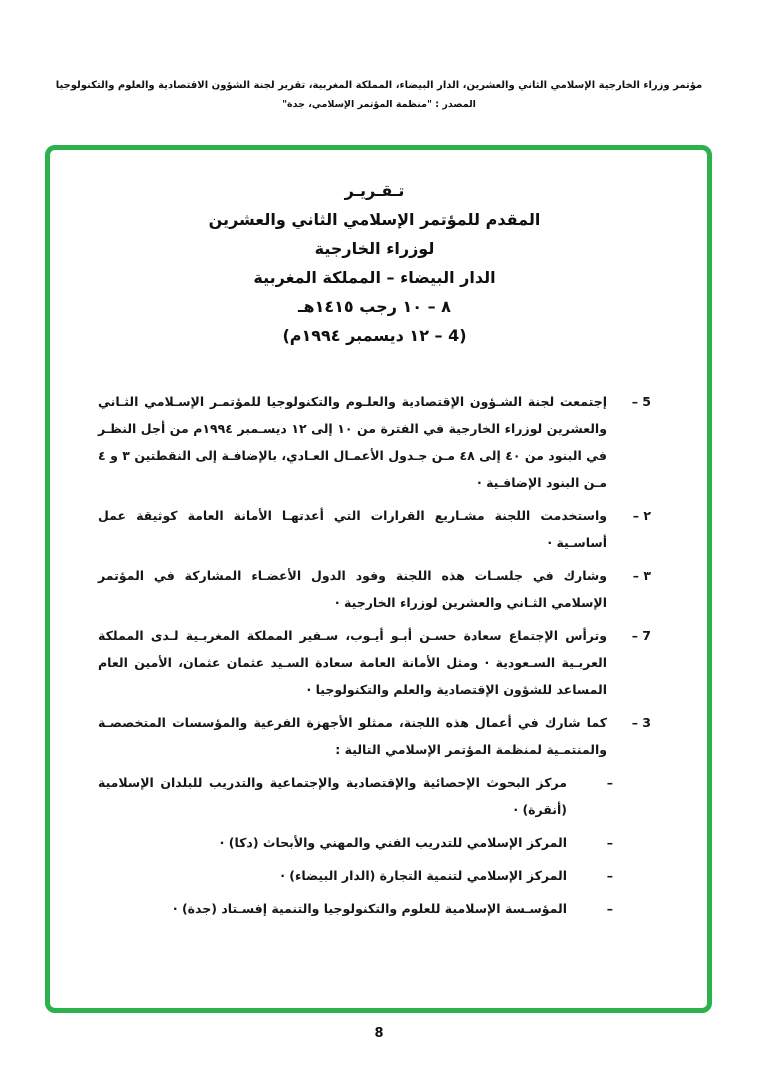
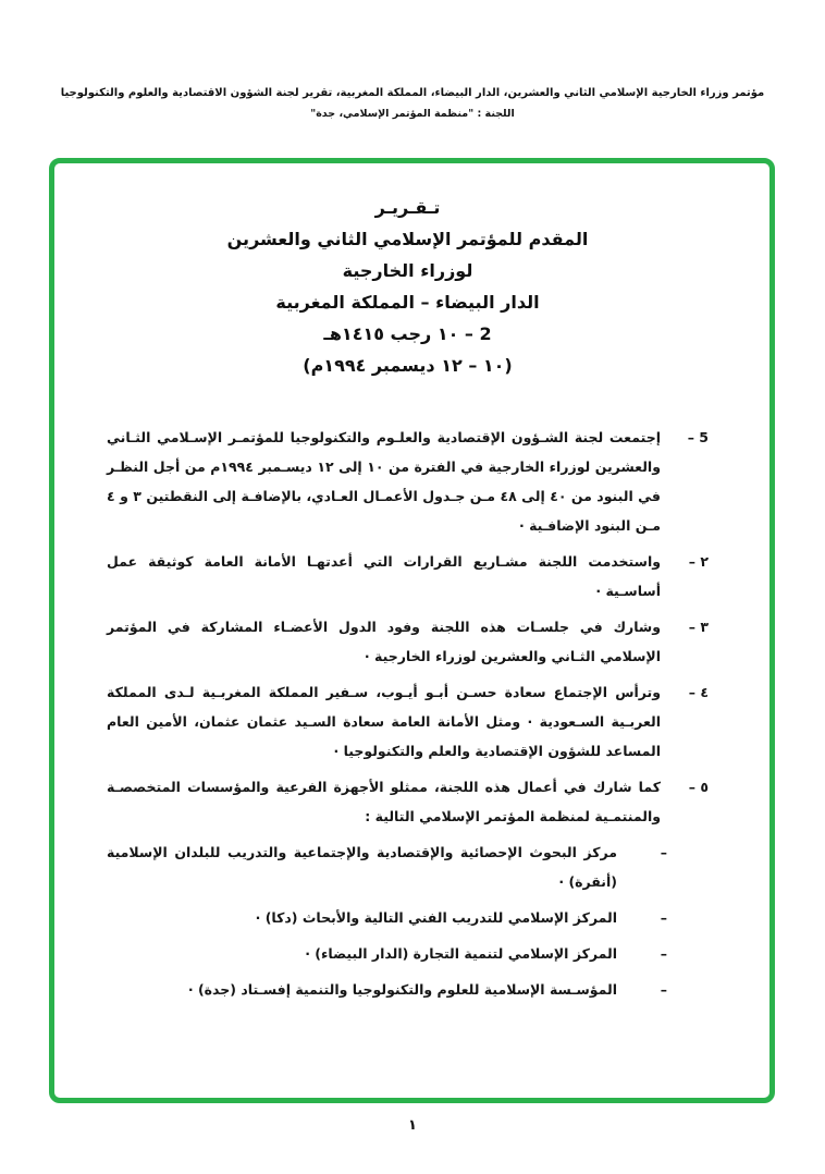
  مؤتمر وزراء الخارجية الإسلامي الثاني والعشرين، الدار البيضاء، المملكة المغربية، تقرير لجنة الشؤون الاقتصادية والعلوم والتكنولوجيا
- المصدر : "منظمة المؤتمر الإسلامي، جدة"
+ اللجنة : "منظمة المؤتمر الإسلامي، جدة"
  تـقـريـر
  المقدم للمؤتمر الإسلامي الثاني والعشرين
  لوزراء الخارجية
  الدار البيضاء – المملكة المغربية
- ٨ – ١٠ رجب ١٤١٥هـ
+ 2 – ١٠ رجب ١٤١٥هـ
- (4 – ١٢ ديسمبر ١٩٩٤م)
+ (١٠ – ١٢ ديسمبر ١٩٩٤م)
  5 –
  إجتمعت لجنة الشـؤون الإقتصادية والعلـوم والتكنولوجيا للمؤتمـر الإسـلامي الثـاني والعشرين لوزراء الخارجية في الفترة من ١٠ إلى ١٢ ديسـمبر ١٩٩٤م من أجل النظـر في البنود من ٤٠ إلى ٤٨ مـن جـدول الأعمـال العـادي، بالإضافـة إلى النقطتين ٣ و ٤ مـن البنود الإضافـية ·
  ٢ –
  واستخدمت اللجنة مشـاريع القرارات التي أعدتهـا الأمانة العامة كوثيقة عمل أساسـية ·
  ٣ –
  وشارك في جلسـات هذه اللجنة وفود الدول الأعضـاء المشاركة في المؤتمر الإسلامي الثـاني والعشرين لوزراء الخارجية ·
- 7 –
+ ٤ –
  وترأس الإجتماع سعادة حسـن أبـو أيـوب، سـفير المملكة المغربـية لـدى المملكة العربـية السـعودية · ومثل الأمانة العامة سعادة السـيد عثمان عثمان، الأمين العام المساعد للشؤون الإقتصادية والعلم والتكنولوجيا ·
- 3 –
+ ٥ –
  كما شارك في أعمال هذه اللجنة، ممثلو الأجهزة الفرعية والمؤسسات المتخصصـة والمنتمـية لمنظمة المؤتمر الإسلامي التالية :
  –
  مركز البحوث الإحصائية والإقتصادية والإجتماعية والتدريب للبلدان الإسلامية (أنقرة) ·
  –
- المركز الإسلامي للتدريب الفني والمهني والأبحاث (دكا) ·
+ المركز الإسلامي للتدريب الفني التالية والأبحاث (دكا) ·
  –
  المركز الإسلامي لتنمية التجارة (الدار البيضاء) ·
  –
  المؤسـسة الإسلامية للعلوم والتكنولوجيا والتنمية إفسـتاد (جدة) ·
- 8
+ ١
